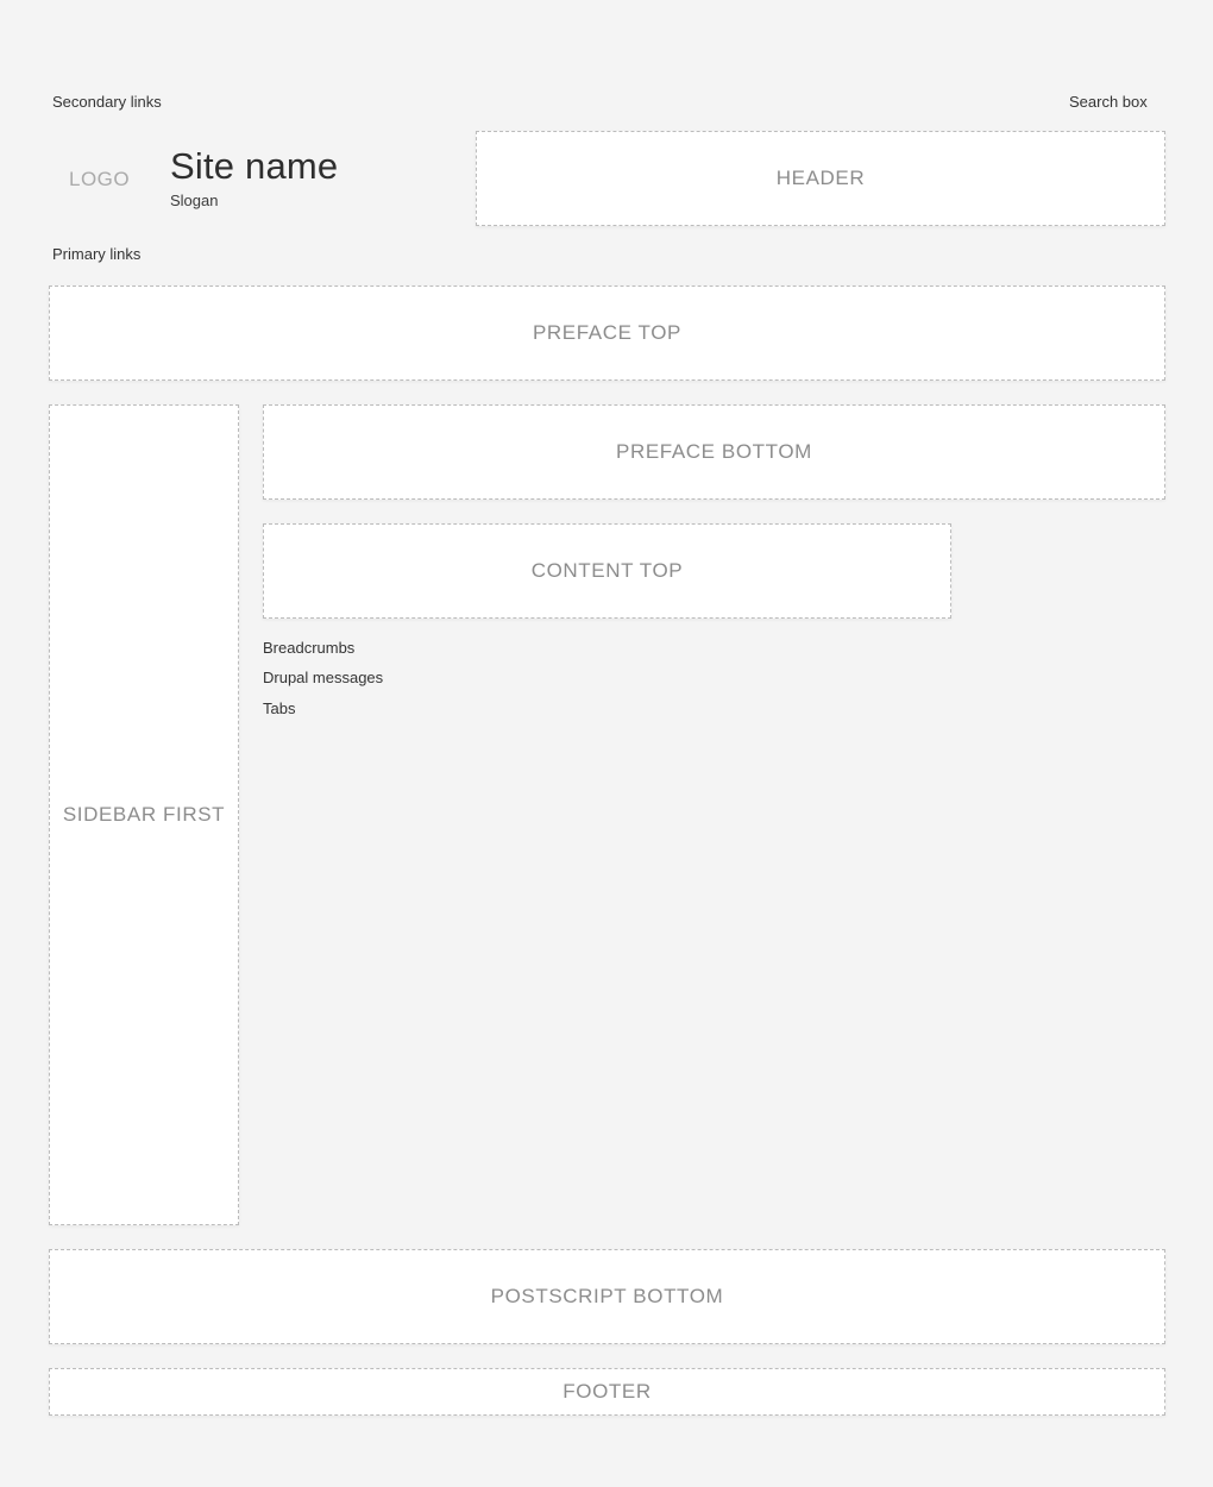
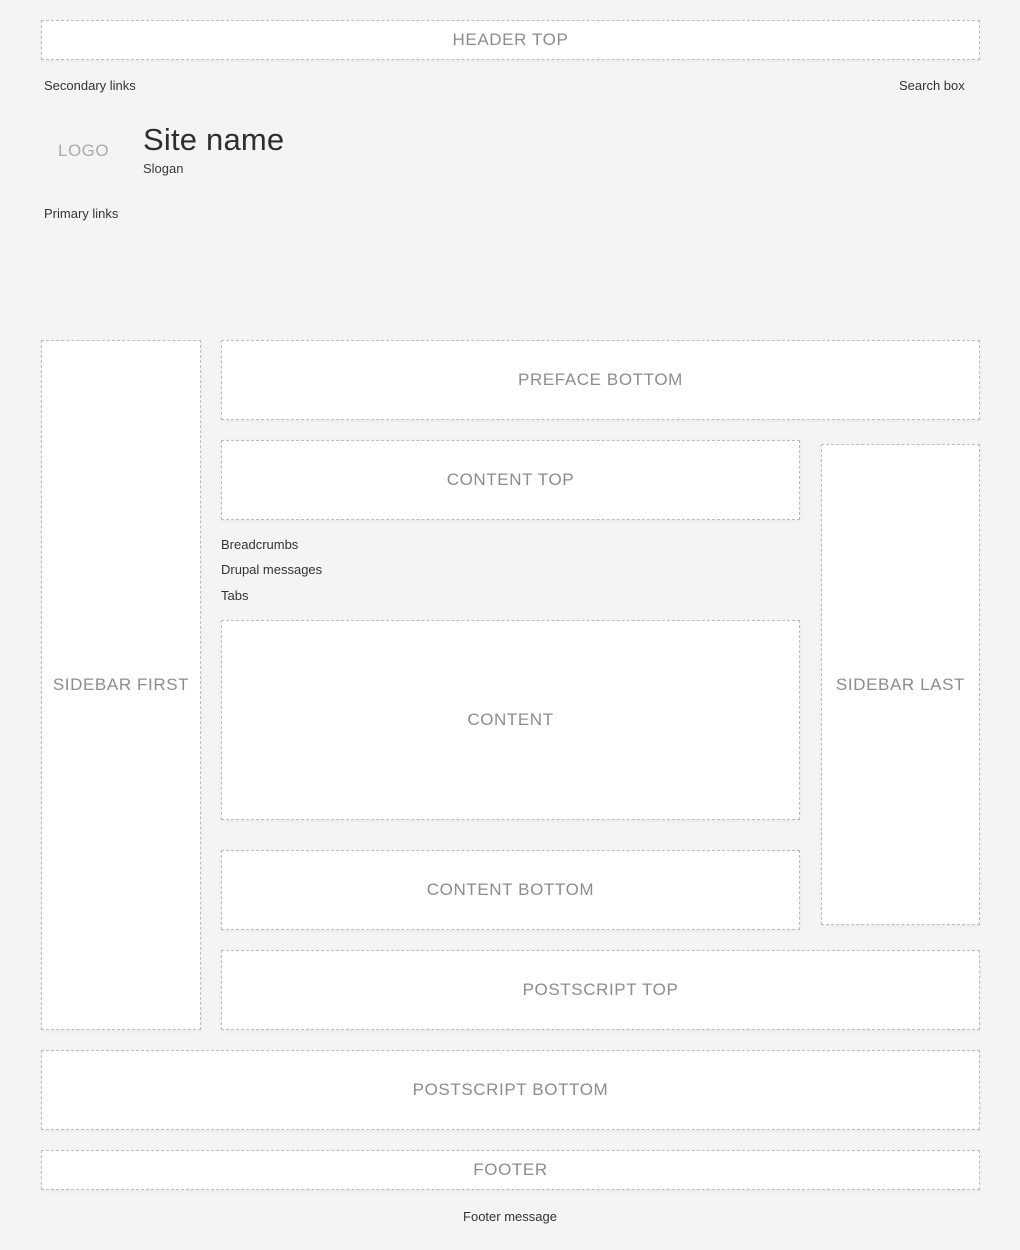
+ HEADER TOP
  Secondary links
  Search box
  LOGO
  Site name
  Slogan
- HEADER
  Primary links
- PREFACE TOP
  SIDEBAR FIRST
  PREFACE BOTTOM
  CONTENT TOP
  Breadcrumbs
  Drupal messages
  Tabs
+ CONTENT
+ CONTENT BOTTOM
+ SIDEBAR LAST
+ POSTSCRIPT TOP
  POSTSCRIPT BOTTOM
  FOOTER
+ Footer message
